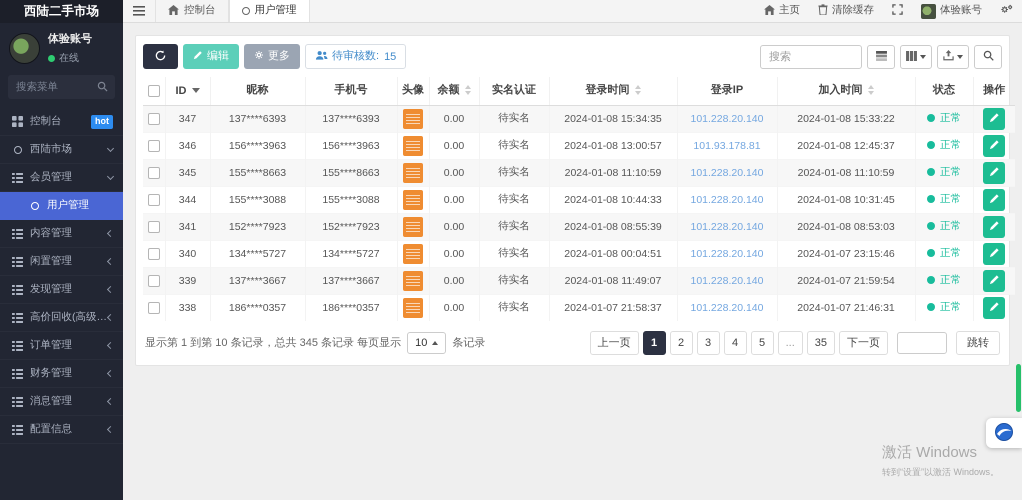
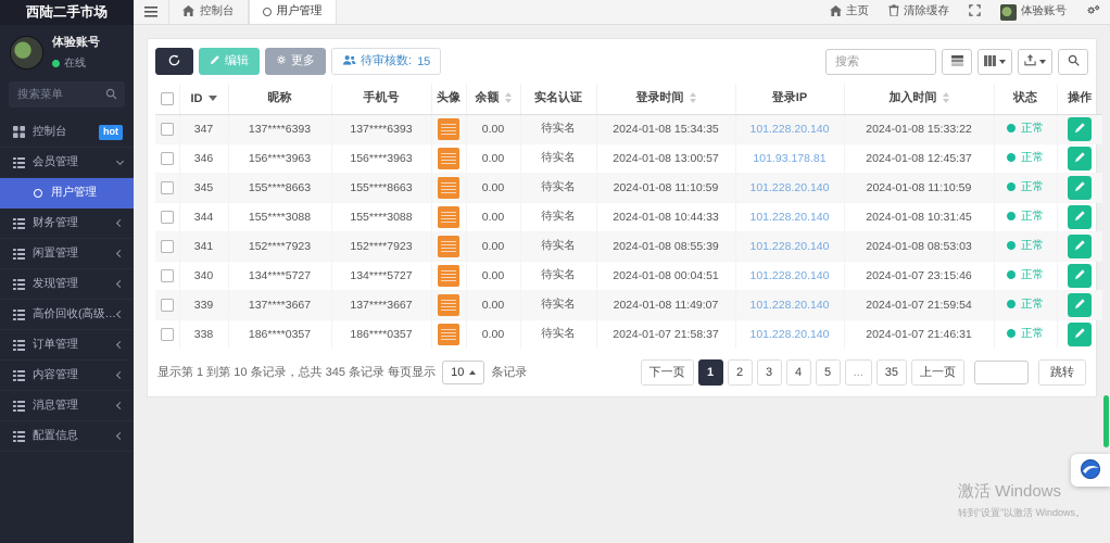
  西陆二手市场
  体验账号
  在线
  搜索菜单
  控制台
  hot
- 西陆市场
  会员管理
  用户管理
- 内容管理
+ 财务管理
  闲置管理
  发现管理
  高价回收(高级版
  订单管理
- 财务管理
+ 内容管理
  消息管理
  配置信息
  控制台
  用户管理
  主页
  清除缓存
  体验账号
  编辑
  更多
  待审核数:
  15
  搜索
  	ID	昵称	手机号	头像	余额	实名认证	登录时间	登录IP	加入时间	状态	操作
  	347	137****6393	137****6393		0.00	待实名	2024-01-08 15:34:35	101.228.20.140	2024-01-08 15:33:22	正常
  	346	156****3963	156****3963		0.00	待实名	2024-01-08 13:00:57	101.93.178.81	2024-01-08 12:45:37	正常
  	345	155****8663	155****8663		0.00	待实名	2024-01-08 11:10:59	101.228.20.140	2024-01-08 11:10:59	正常
  	344	155****3088	155****3088		0.00	待实名	2024-01-08 10:44:33	101.228.20.140	2024-01-08 10:31:45	正常
  	341	152****7923	152****7923		0.00	待实名	2024-01-08 08:55:39	101.228.20.140	2024-01-08 08:53:03	正常
  	340	134****5727	134****5727		0.00	待实名	2024-01-08 00:04:51	101.228.20.140	2024-01-07 23:15:46	正常
  	339	137****3667	137****3667		0.00	待实名	2024-01-08 11:49:07	101.228.20.140	2024-01-07 21:59:54	正常
  	338	186****0357	186****0357		0.00	待实名	2024-01-07 21:58:37	101.228.20.140	2024-01-07 21:46:31	正常
  显示第 1 到第 10 条记录，总共 345 条记录 每页显示
  10
  条记录
- 上一页
+ 下一页
  1
  2
  3
  4
  5
  ...
  35
- 下一页
+ 上一页
  跳转
  激活 Windows
  转到“设置”以激活 Windows。
